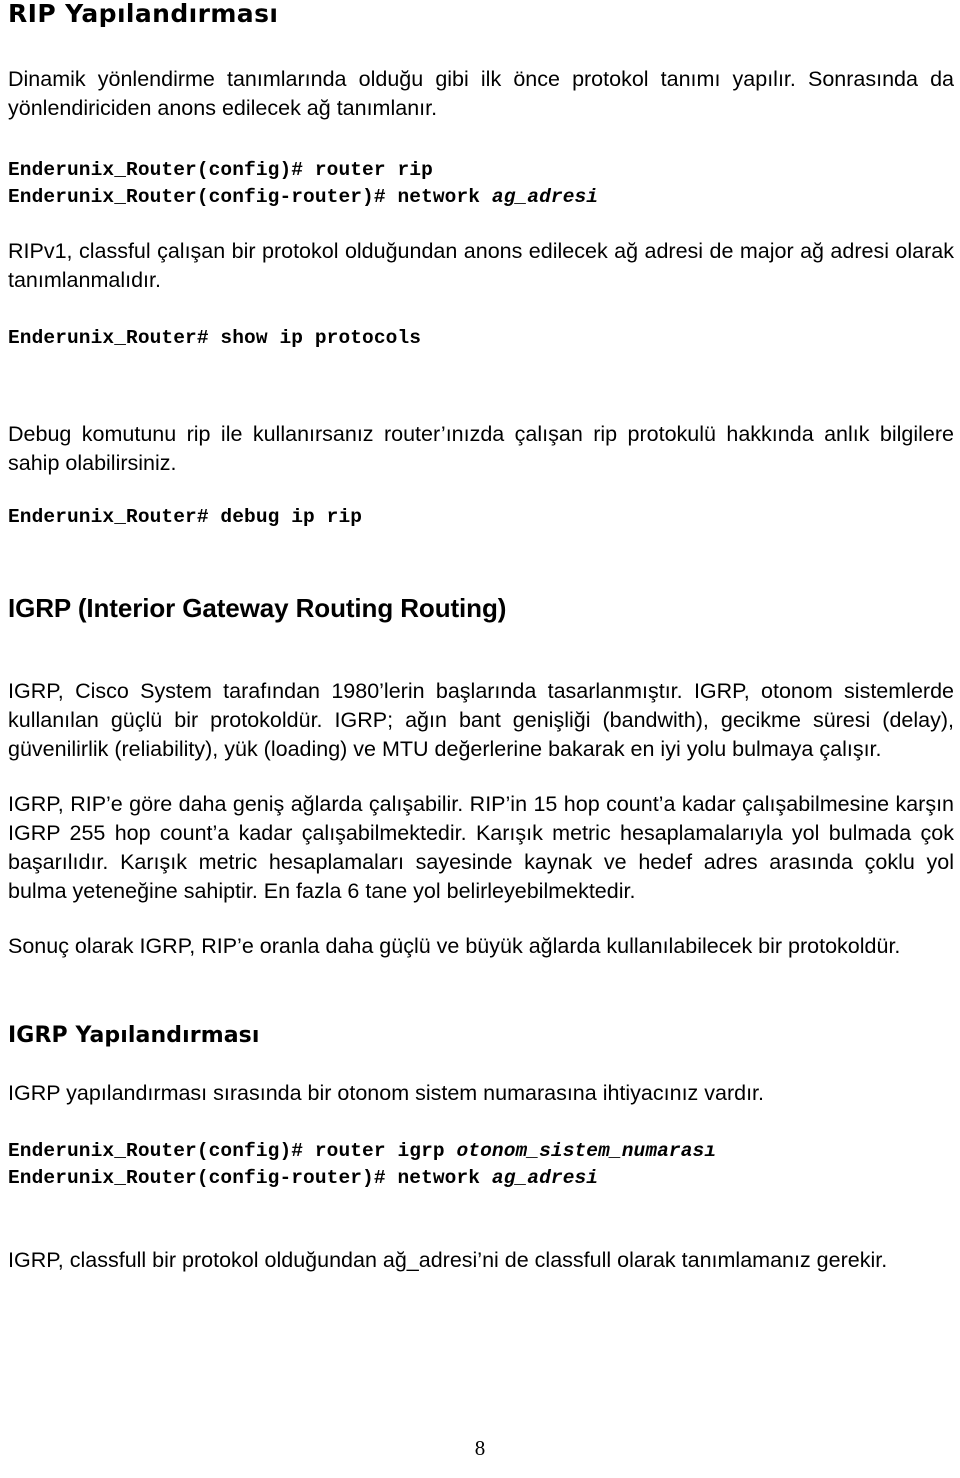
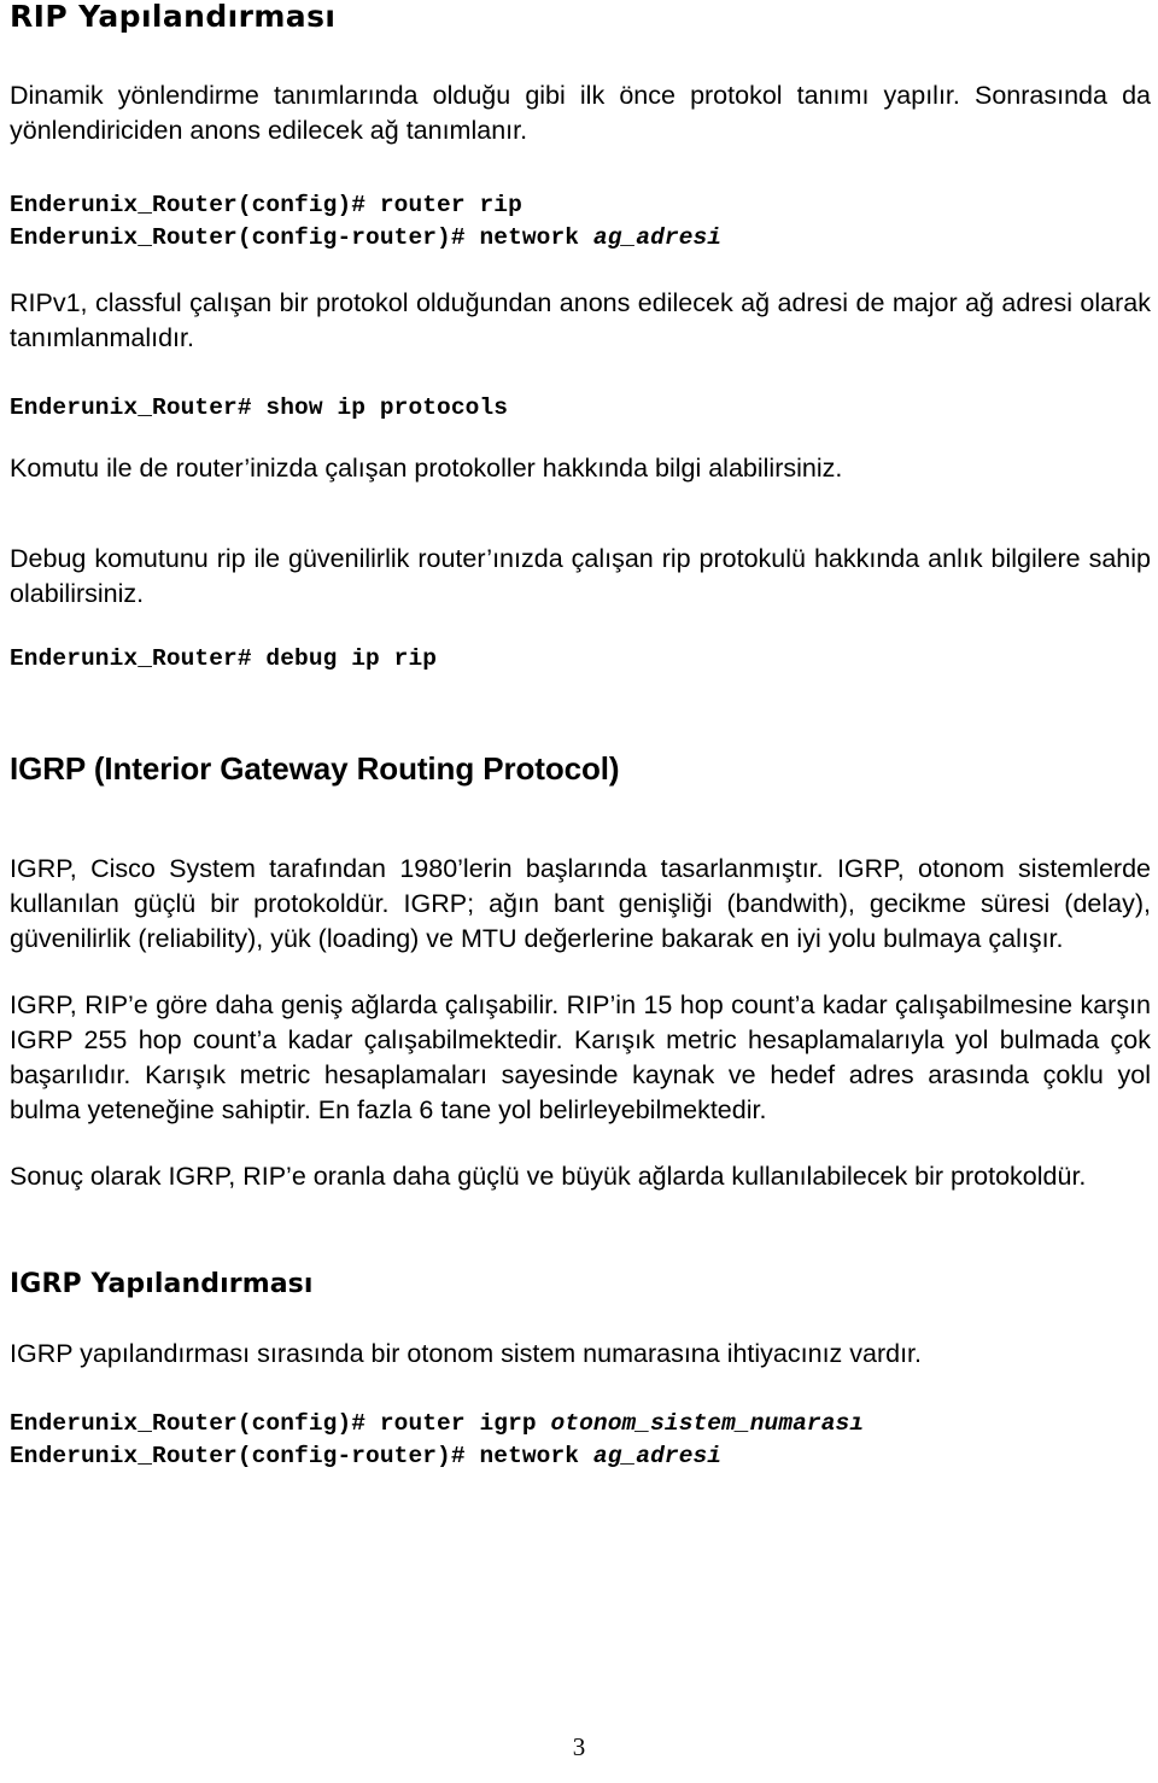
  RIP Yapılandırması
  Dinamik yönlendirme tanımlarında olduğu gibi ilk önce protokol tanımı yapılır. Sonrasında da yönlendiriciden anons edilecek ağ tanımlanır.
  Enderunix_Router(config)# router rip Enderunix_Router(config-router)# network ag_adresi
  RIPv1, classful çalışan bir protokol olduğundan anons edilecek ağ adresi de major ağ adresi olarak tanımlanmalıdır.
  Enderunix_Router# show ip protocols
+ Komutu ile de router’inizda çalışan protokoller hakkında bilgi alabilirsiniz.
- Debug komutunu rip ile kullanırsanız router’ınızda çalışan rip protokulü hakkında anlık bilgilere sahip olabilirsiniz.
+ Debug komutunu rip ile güvenilirlik router’ınızda çalışan rip protokulü hakkında anlık bilgilere sahip olabilirsiniz.
  Enderunix_Router# debug ip rip
- IGRP (Interior Gateway Routing Routing)
+ IGRP (Interior Gateway Routing Protocol)
  IGRP, Cisco System tarafından 1980’lerin başlarında tasarlanmıştır. IGRP, otonom sistemlerde kullanılan güçlü bir protokoldür. IGRP; ağın bant genişliği (bandwith), gecikme süresi (delay), güvenilirlik (reliability), yük (loading) ve MTU değerlerine bakarak en iyi yolu bulmaya çalışır.
  IGRP, RIP’e göre daha geniş ağlarda çalışabilir. RIP’in 15 hop count’a kadar çalışabilmesine karşın IGRP 255 hop count’a kadar çalışabilmektedir. Karışık metric hesaplamalarıyla yol bulmada çok başarılıdır. Karışık metric hesaplamaları sayesinde kaynak ve hedef adres arasında çoklu yol bulma yeteneğine sahiptir. En fazla 6 tane yol belirleyebilmektedir.
  Sonuç olarak IGRP, RIP’e oranla daha güçlü ve büyük ağlarda kullanılabilecek bir protokoldür.
  IGRP Yapılandırması
  IGRP yapılandırması sırasında bir otonom sistem numarasına ihtiyacınız vardır.
  Enderunix_Router(config)# router igrp otonom_sistem_numarası Enderunix_Router(config-router)# network ag_adresi
- IGRP, classfull bir protokol olduğundan ağ_adresi’ni de classfull olarak tanımlamanız gerekir.
- 8
+ 3
